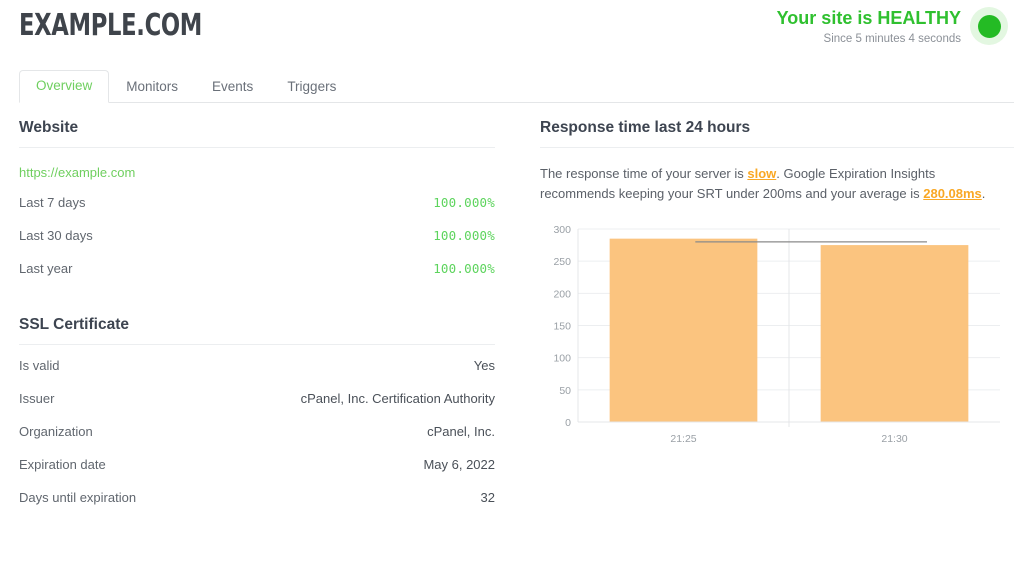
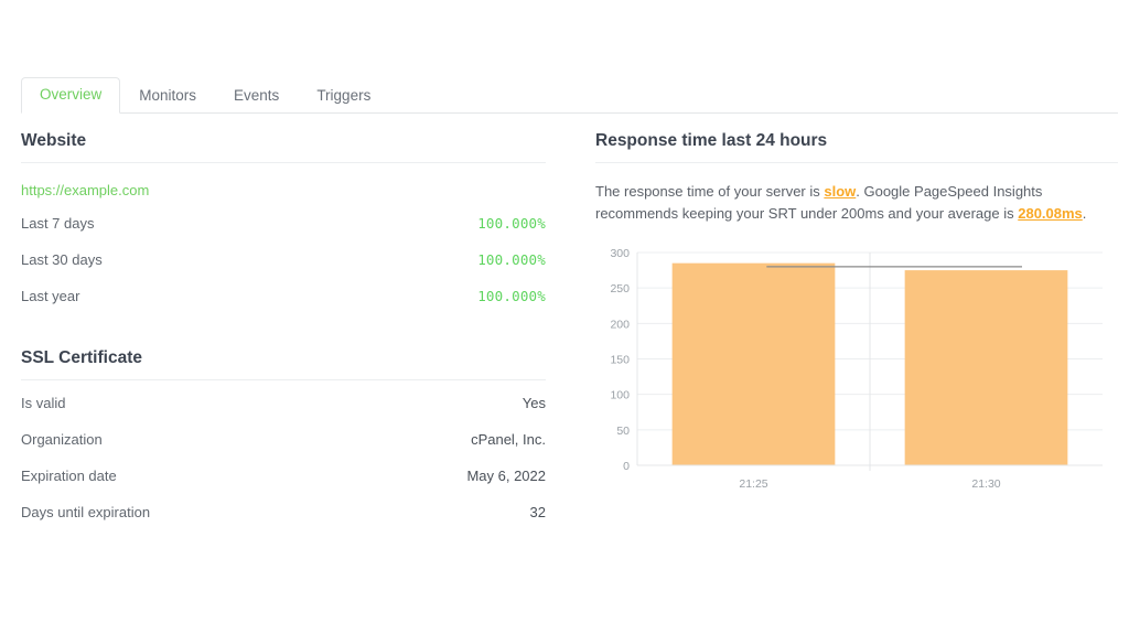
- EXAMPLE.COM
- Your site is HEALTHY
- Since 5 minutes 4 seconds
  Overview
  Monitors
  Events
  Triggers
  Website
  https://example.com
  Last 7 days
  100.000%
  Last 30 days
  100.000%
  Last year
  100.000%
  SSL Certificate
  Is valid
  Yes
- Issuer
- cPanel, Inc. Certification Authority
  Organization
  cPanel, Inc.
  Expiration date
  May 6, 2022
  Days until expiration
  32
  Response time last 24 hours
- The response time of your server is slow. Google Expiration Insights recommends keeping your SRT under 200ms and your average is 280.08ms.
+ The response time of your server is slow. Google PageSpeed Insights recommends keeping your SRT under 200ms and your average is 280.08ms.
  0
  50
  100
  150
  200
  250
  300
  21:25
  21:30
